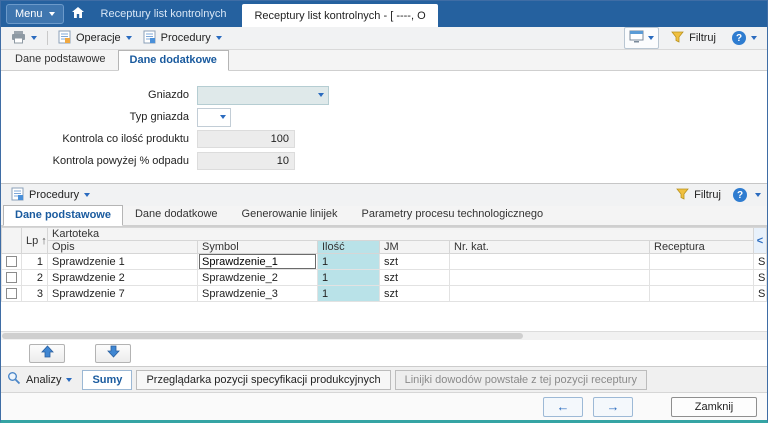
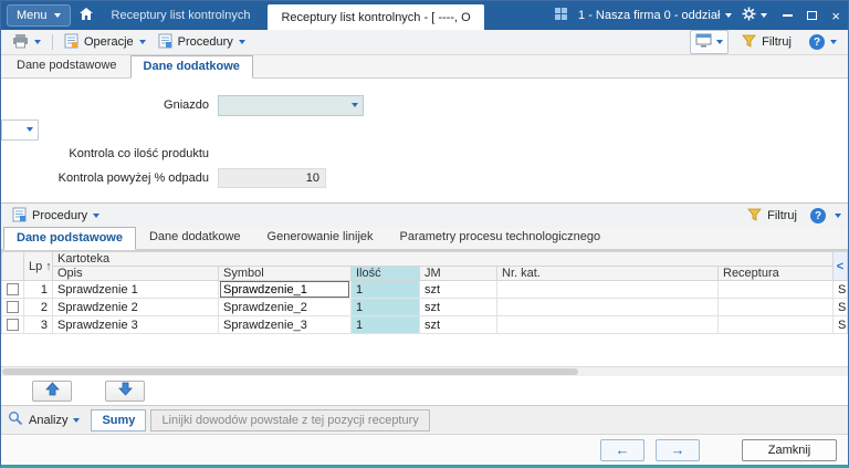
  Menu
  Receptury list kontrolnych
  Receptury list kontrolnych - [ ----, O
+ 1 - Nasza firma 0 - oddział
+ ×
  Operacje
  Procedury
  Filtruj
  ?
  Dane podstawowe
  Dane dodatkowe
  Gniazdo
- Typ gniazda
  Kontrola co ilość produktu
- 100
  Kontrola powyżej % odpadu
  10
  Procedury
  Filtruj
  ?
  Dane podstawowe
  Dane dodatkowe
  Generowanie linijek
  Parametry procesu technologicznego
  	Lp ↑	Kartoteka	<
  Opis	Symbol	Ilość	JM	Nr. kat.	Receptura
  	1	Sprawdzenie 1	Sprawdzenie_1	1	szt			S
  	2	Sprawdzenie 2	Sprawdzenie_2	1	szt			S
- 	3	Sprawdzenie 7	Sprawdzenie_3	1	szt			S
+ 	3	Sprawdzenie 3	Sprawdzenie_3	1	szt			S
  Analizy
  Sumy
- Przeglądarka pozycji specyfikacji produkcyjnych
  Linijki dowodów powstałe z tej pozycji receptury
  ←
  →
  Zamknij
